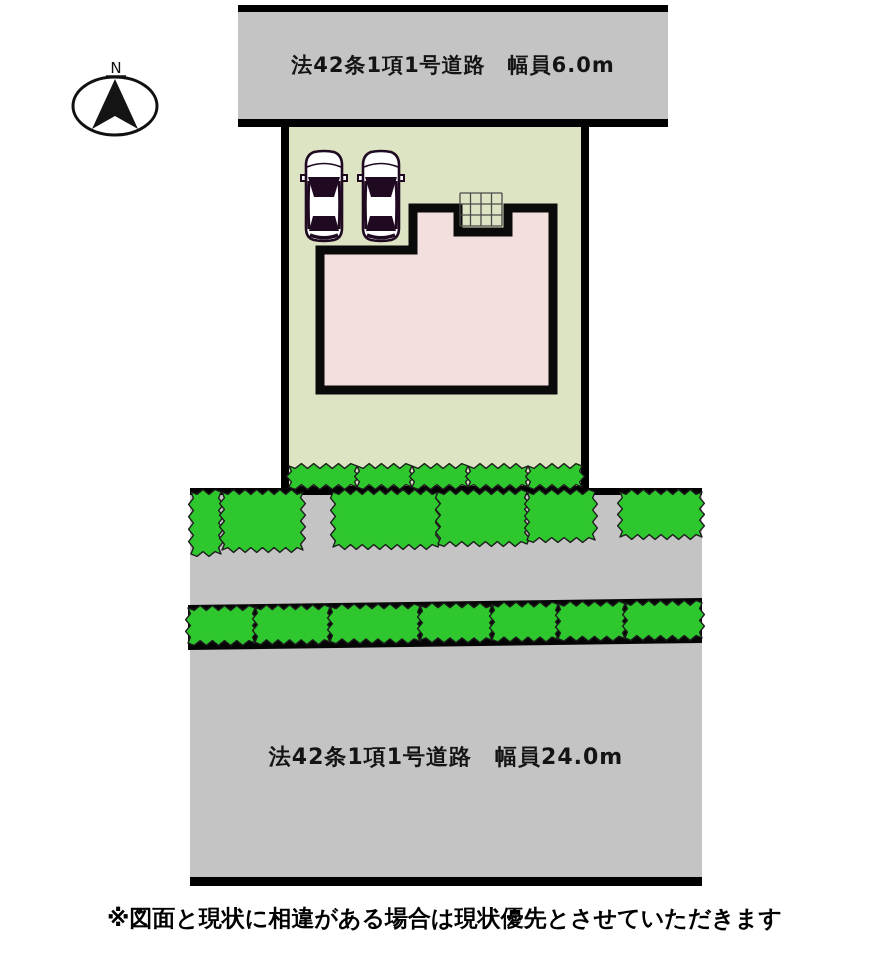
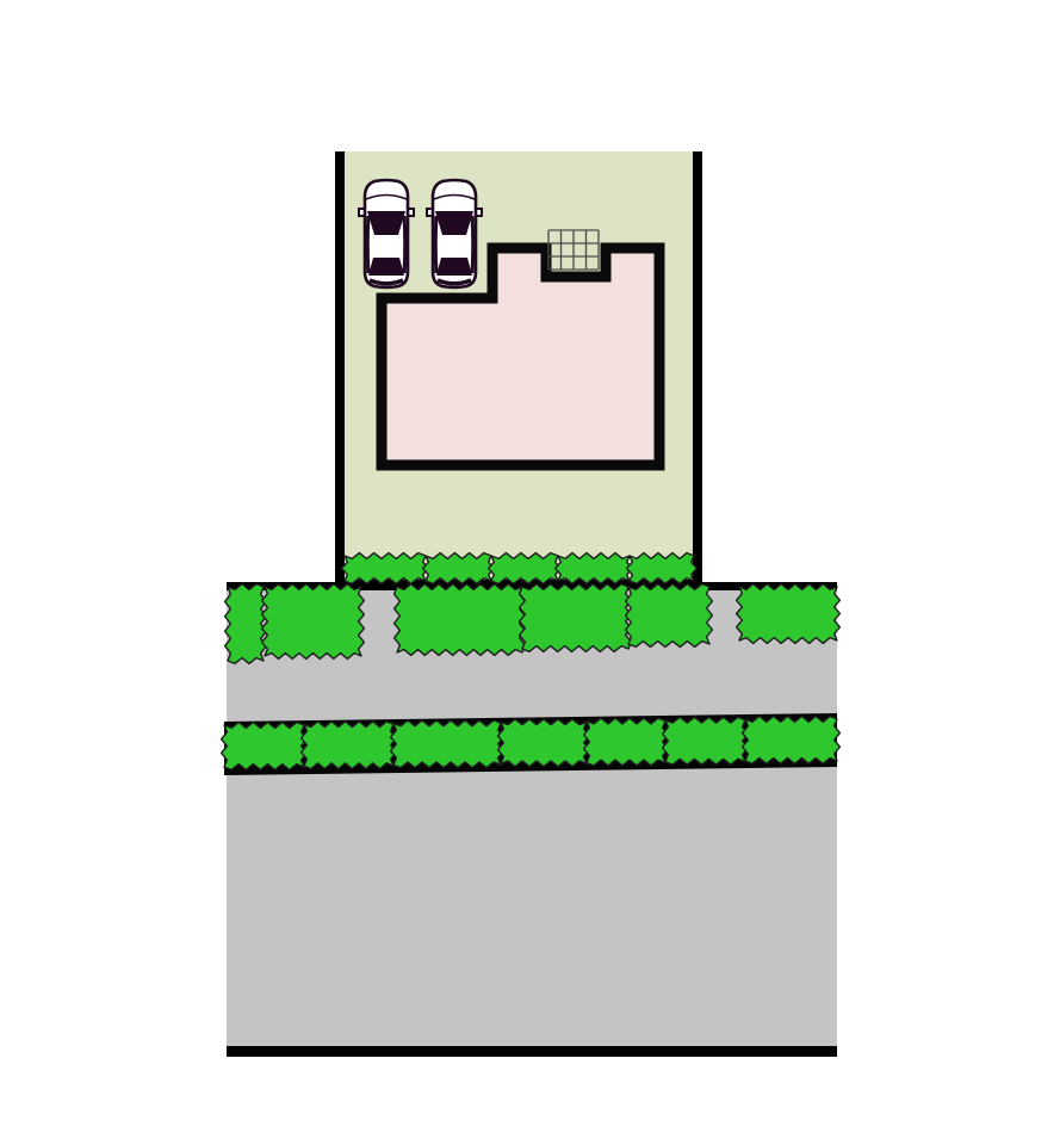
- 法42条1項1号道路 幅員6.0m
- N
- 法42条1項1号道路 幅員24.0m
- ※図面と現状に相違がある場合は現状優先とさせていただきます
